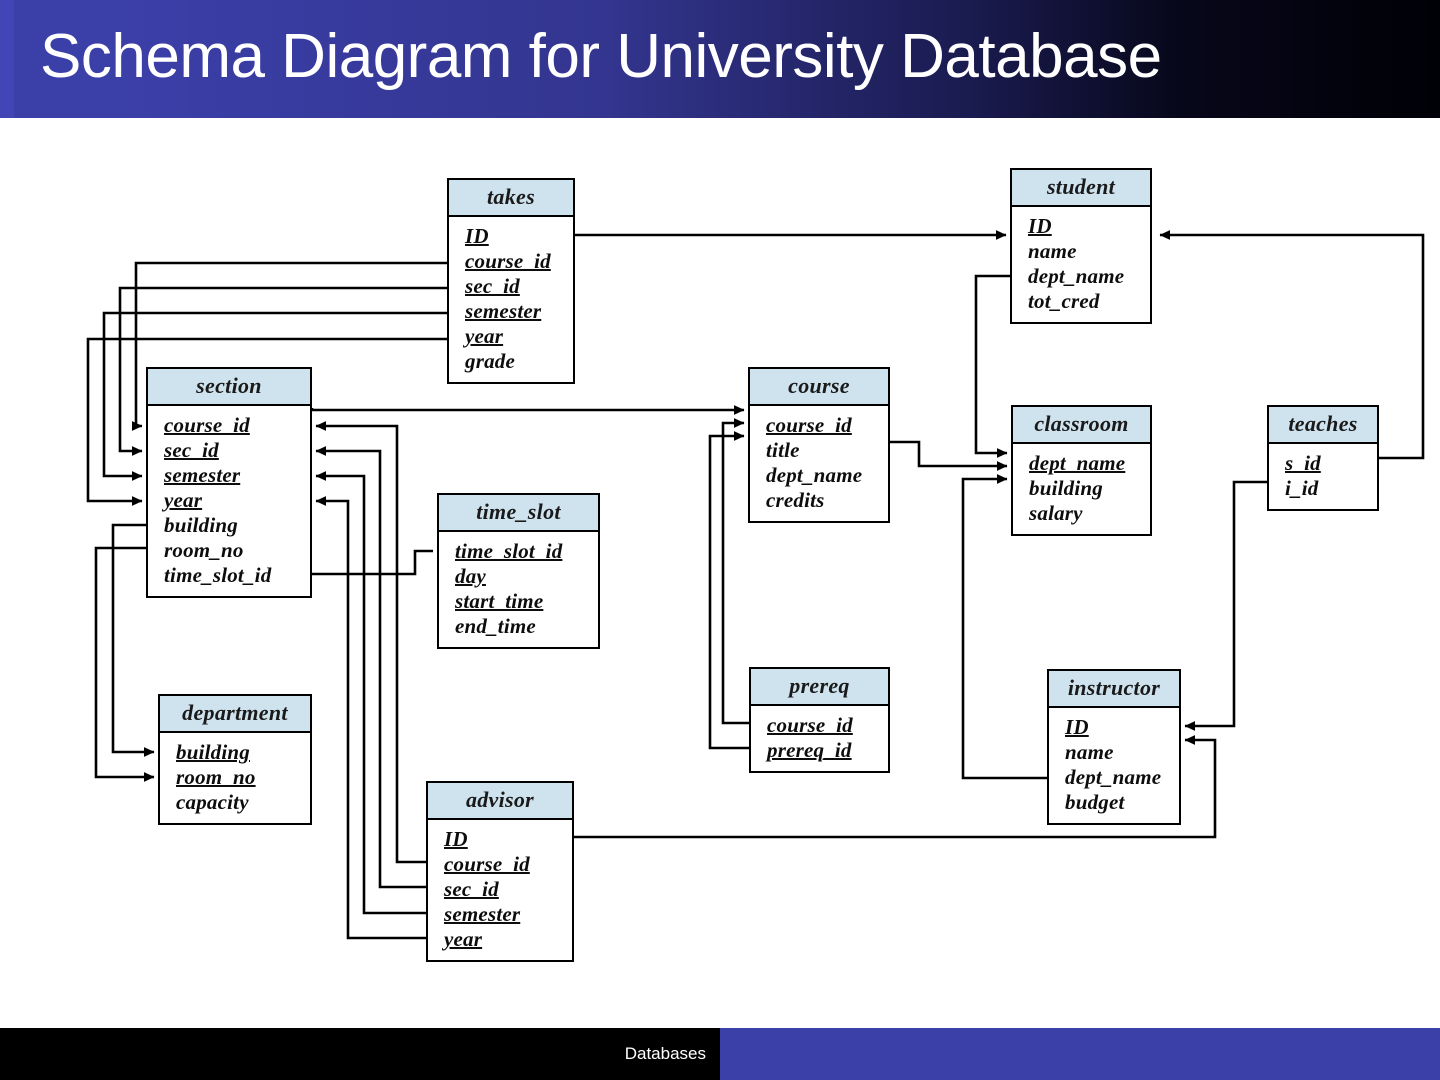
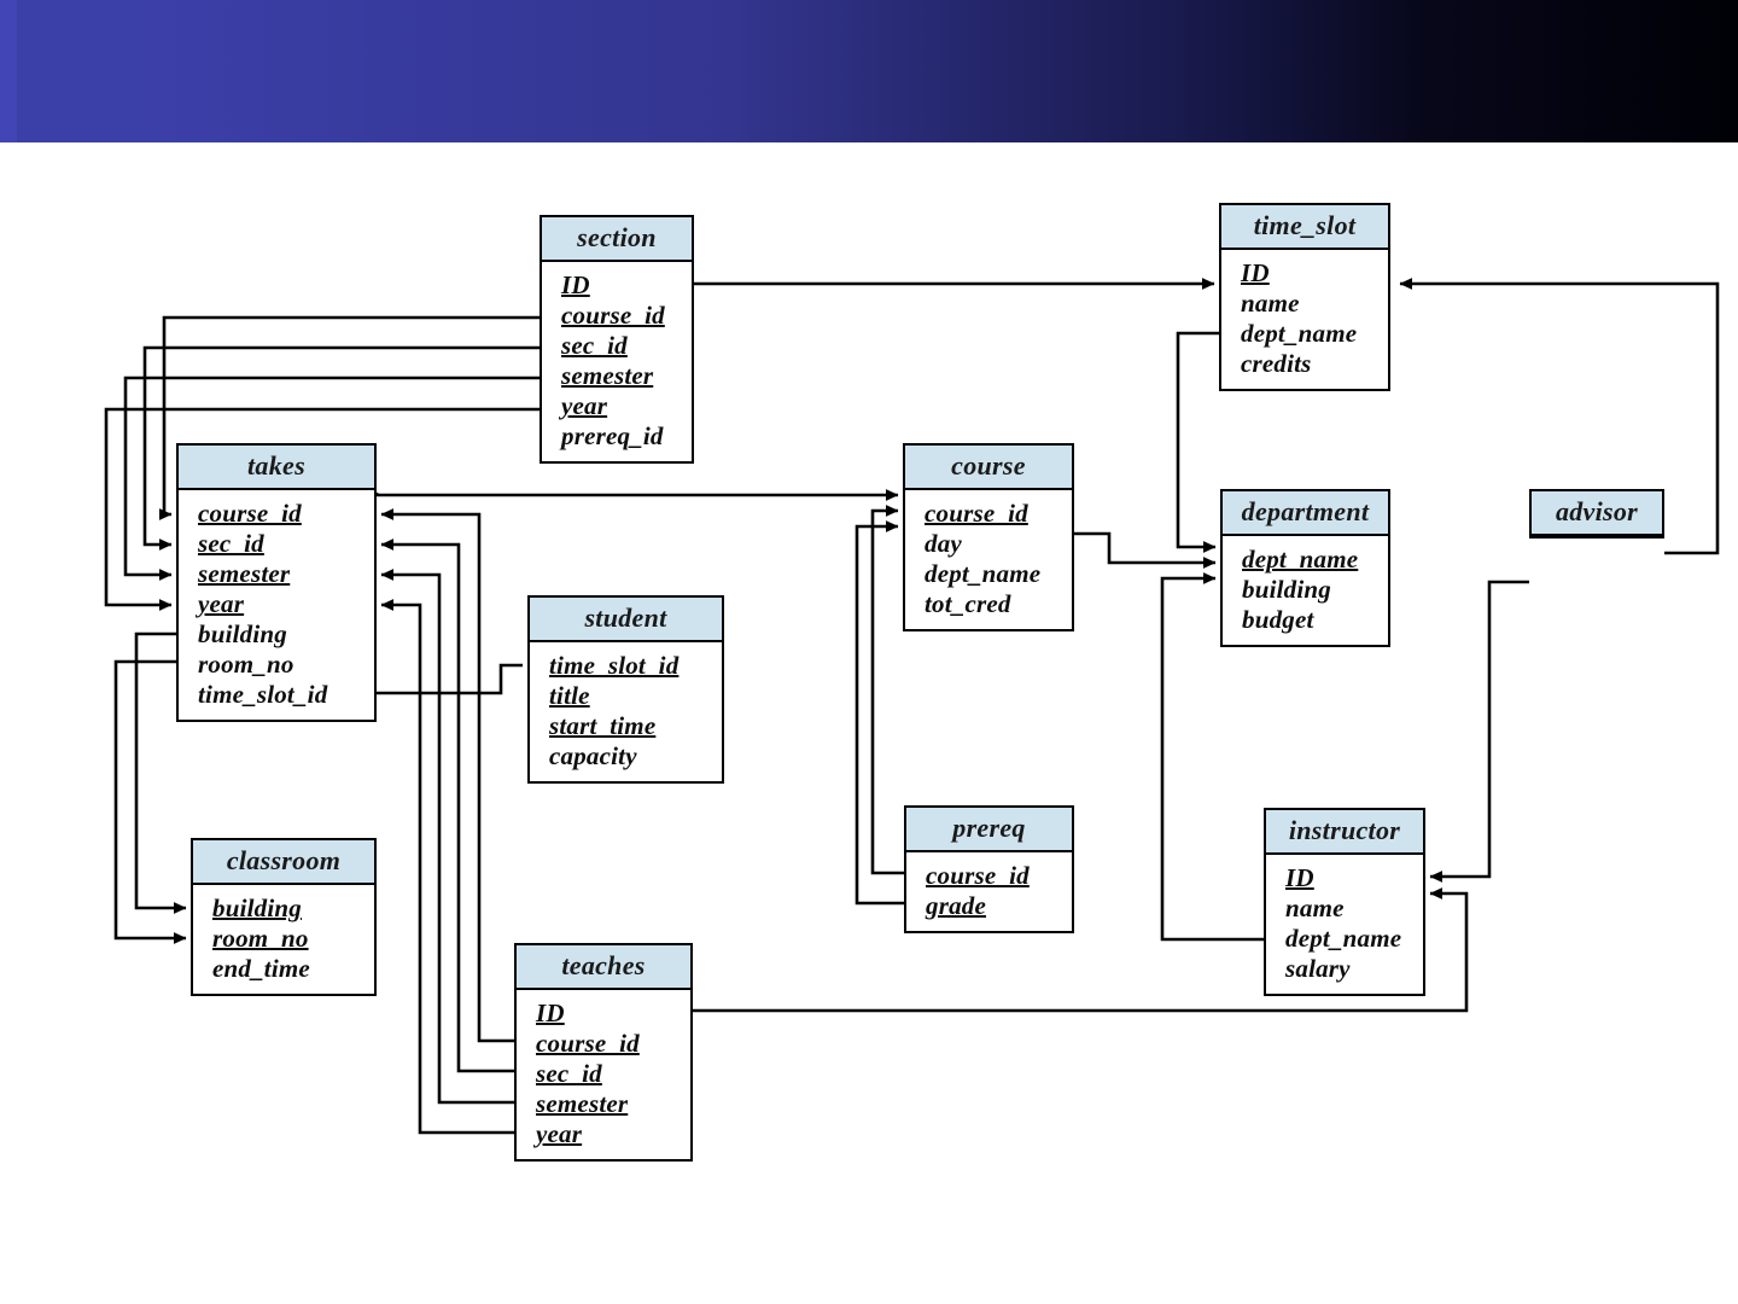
- Schema Diagram for University Database
- takes
+ section
  ID
  course_id
  sec_id
  semester
  year
- grade
+ prereq_id
- student
+ time_slot
  ID
  name
  dept_name
- tot_cred
+ credits
- section
+ takes
  course_id
  sec_id
  semester
  year
  building
  room_no
  time_slot_id
  course
  course_id
- title
+ day
  dept_name
- credits
+ tot_cred
- classroom
+ department
  dept_name
  building
- salary
+ budget
- teaches
+ advisor
- s_id
- i_id
- time_slot
+ student
  time_slot_id
- day
+ title
  start_time
- end_time
+ capacity
  prereq
  course_id
- prereq_id
+ grade
  instructor
  ID
  name
  dept_name
- budget
+ salary
- department
+ classroom
  building
  room_no
- capacity
+ end_time
- advisor
+ teaches
  ID
  course_id
  sec_id
  semester
  year
- Databases
